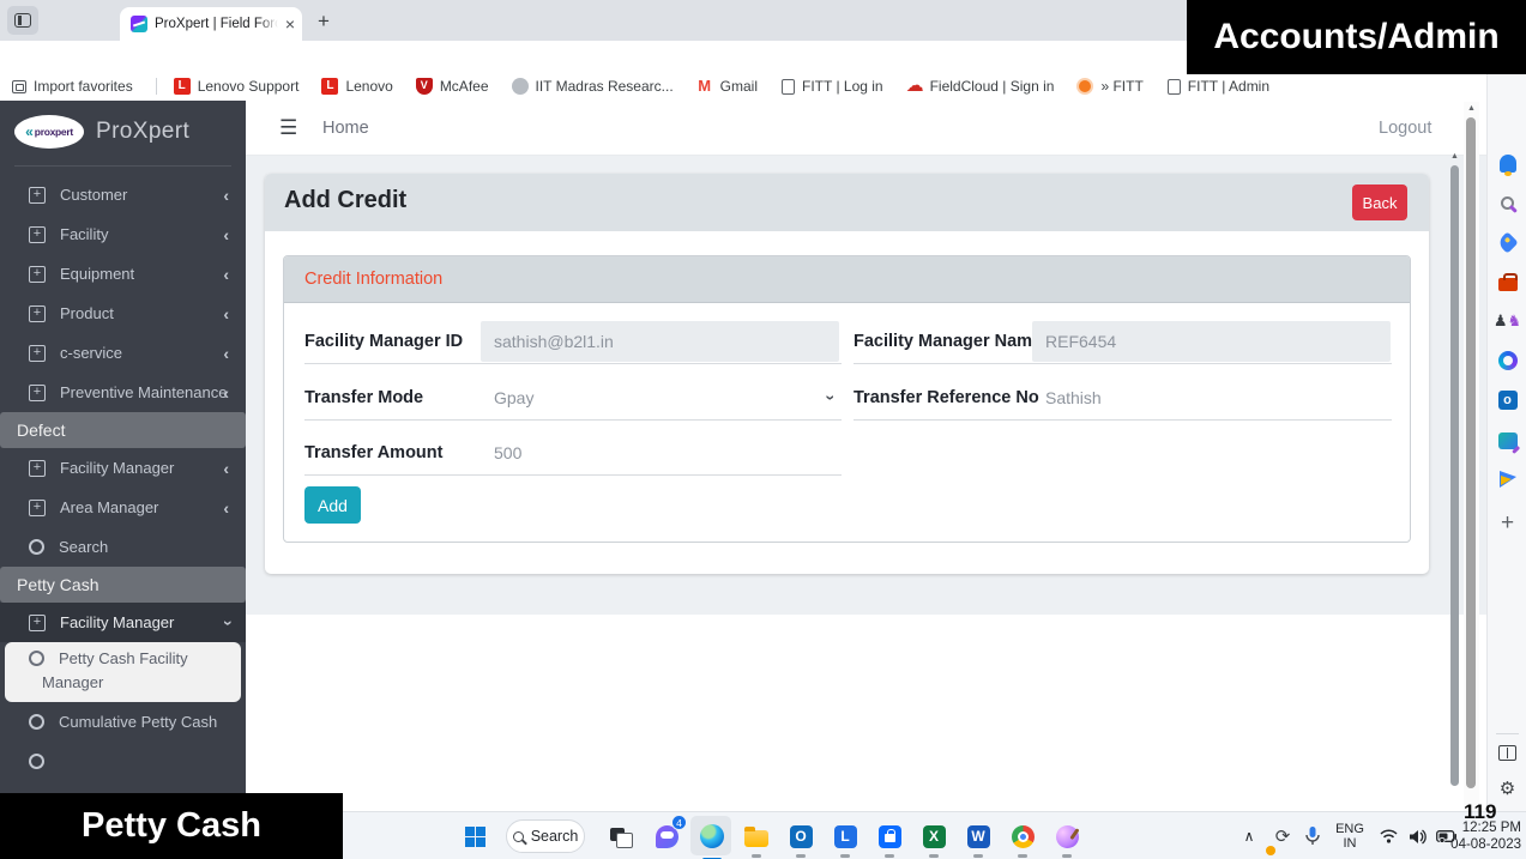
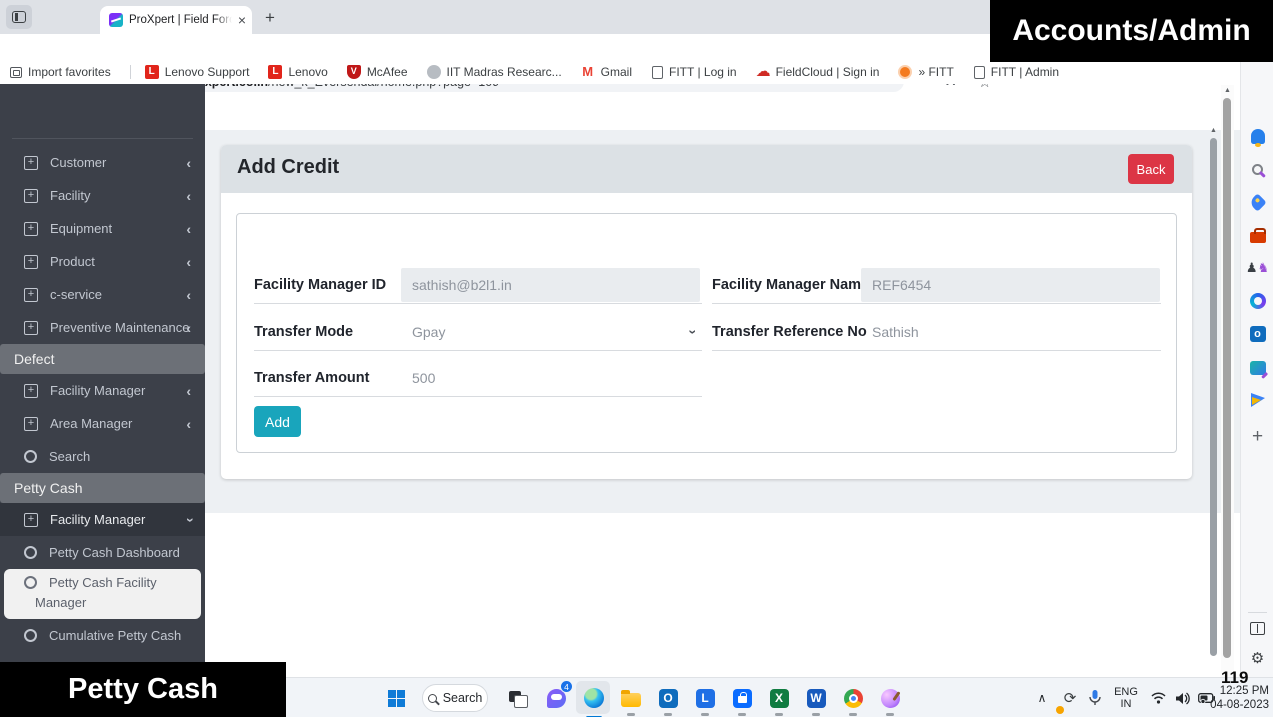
  ×
  +
  Import favorites
  L
  Lenovo Support
  L
  Lenovo
  V
  McAfee
  IIT Madras Researc...
  M
  Gmail
  FITT | Log in
  ☁
  FieldCloud | Sign in
  » FITT
  FITT | Admin
- «
- proxpert
- ProXpert
  +
  Customer
  ‹
  +
  Facility
  ‹
  +
  Equipment
  ‹
  +
  Product
  ‹
  +
  c-service
  ‹
  +
  Preventive Maintenance
  ‹
  Defect
  +
  Facility Manager
  ‹
  +
  Area Manager
  ‹
  Search
  Petty Cash
  +
  Facility Manager
+ Petty Cash Dashboard
  Petty Cash Facility Manager
  Cumulative Petty Cash
- ☰
- Home
- Logout
  Add Credit
  Back
- Credit Information
  Facility Manager ID
  sathish@b2l1.in
  Facility Manager Nam
  REF6454
  Transfer Mode
  Gpay
  Transfer Reference No
  Sathish
  Transfer Amount
  500
  Add
  ♟♞
  o
  +
  ⚙
  Accounts/Admin
  Petty Cash
  119
  Search
  4
  O
  L
  X
  W
  ∧
  ⟳
  ENG
  IN
  12:25 PM
  04-08-2023
